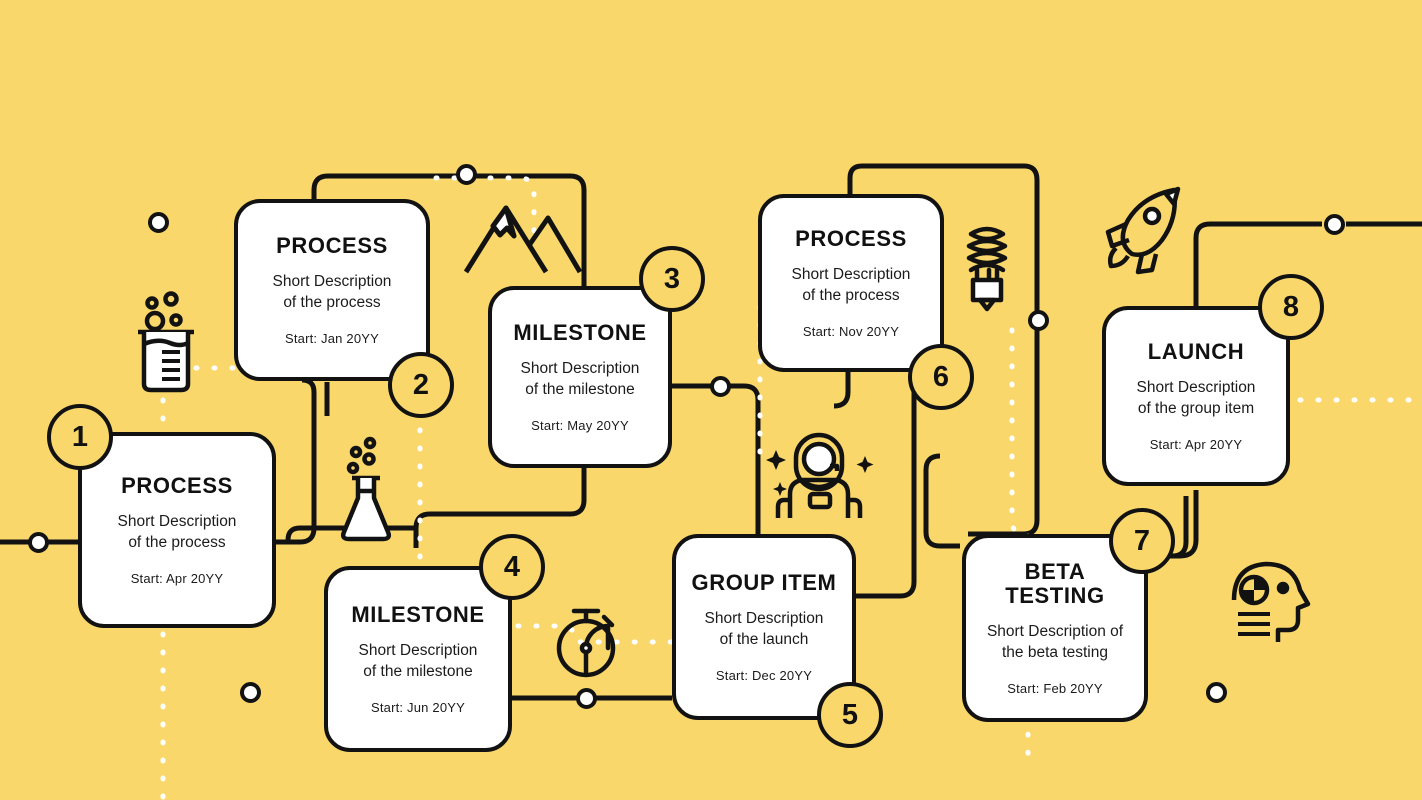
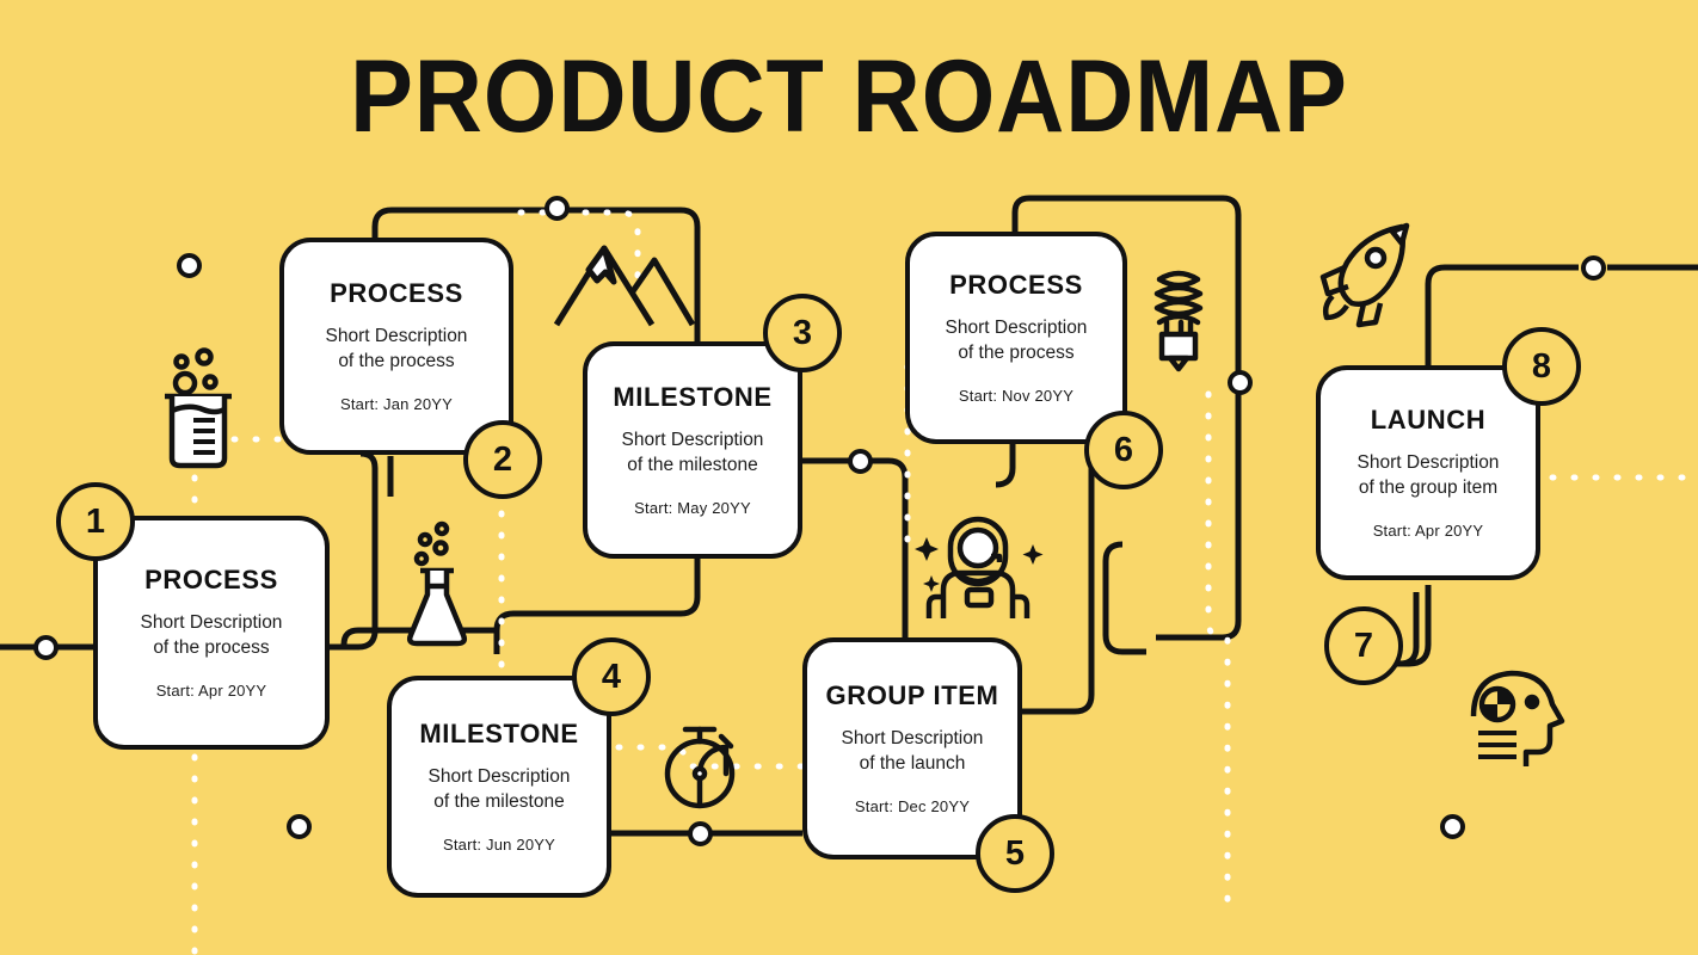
+ PRODUCT ROADMAP
  PROCESS
  Short Description
  of the process
  Start: Apr 20YY
  1
  PROCESS
  Short Description
  of the process
  Start: Jan 20YY
  2
  MILESTONE
  Short Description
  of the milestone
  Start: May 20YY
  3
  MILESTONE
  Short Description
  of the milestone
  Start: Jun 20YY
  4
  GROUP ITEM
  Short Description
  of the launch
  Start: Dec 20YY
  5
  PROCESS
  Short Description
  of the process
  Start: Nov 20YY
  6
- BETA
- TESTING
- Short Description of
- the beta testing
- Start: Feb 20YY
  7
  LAUNCH
  Short Description
  of the group item
  Start: Apr 20YY
  8
